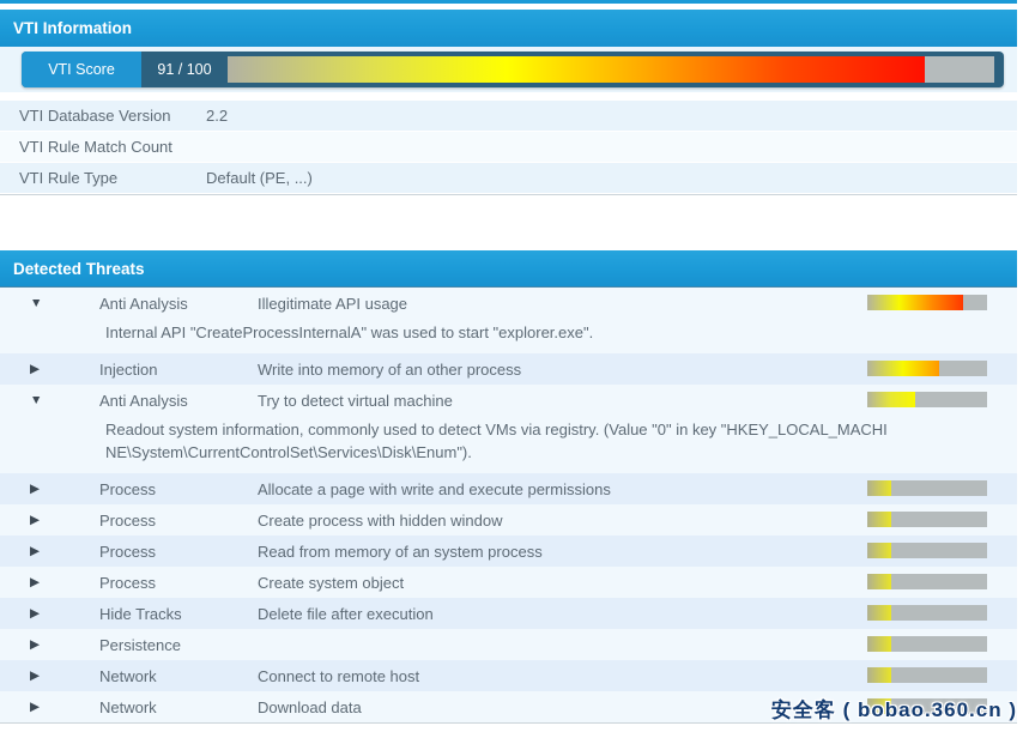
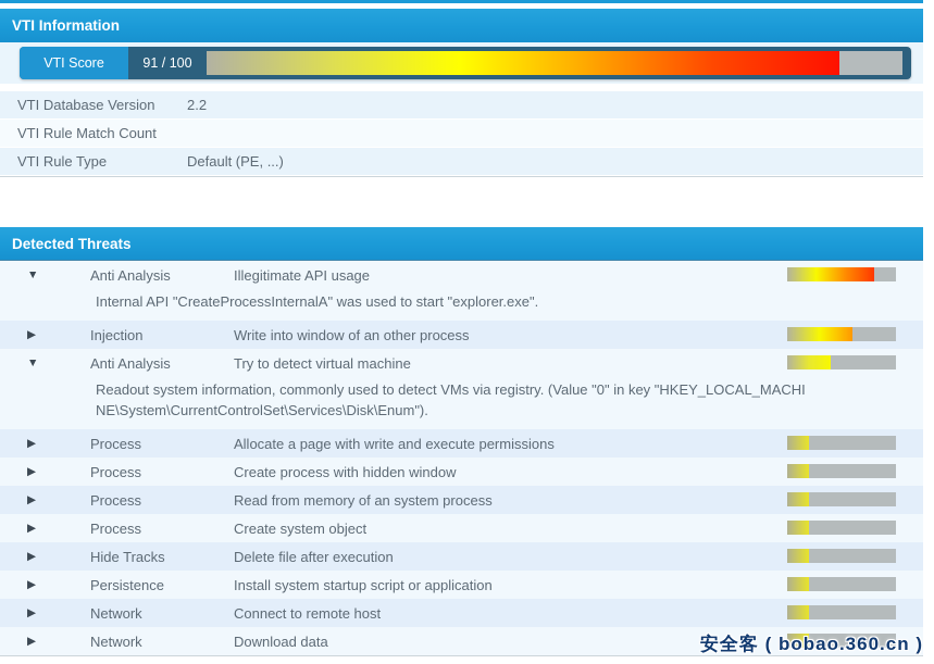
  VTI Information
  VTI Score
  91 / 100
  VTI Database Version
  2.2
  VTI Rule Match Count
  VTI Rule Type
  Default (PE, ...)
  Detected Threats
  ▼
  Anti Analysis
  Illegitimate API usage
  Internal API "CreateProcessInternalA" was used to start "explorer.exe".
  ▶
  Injection
- Write into memory of an other process
+ Write into window of an other process
  ▼
  Anti Analysis
  Try to detect virtual machine
  Readout system information, commonly used to detect VMs via registry. (Value "0" in key "HKEY_LOCAL_MACHINE\System\CurrentControlSet\Services\Disk\Enum").
  ▶
  Process
  Allocate a page with write and execute permissions
  ▶
  Process
  Create process with hidden window
  ▶
  Process
  Read from memory of an system process
  ▶
  Process
  Create system object
  ▶
  Hide Tracks
  Delete file after execution
  ▶
  Persistence
+ Install system startup script or application
  ▶
  Network
  Connect to remote host
  ▶
  Network
  Download data
  安全客 ( bobao.360.cn )
